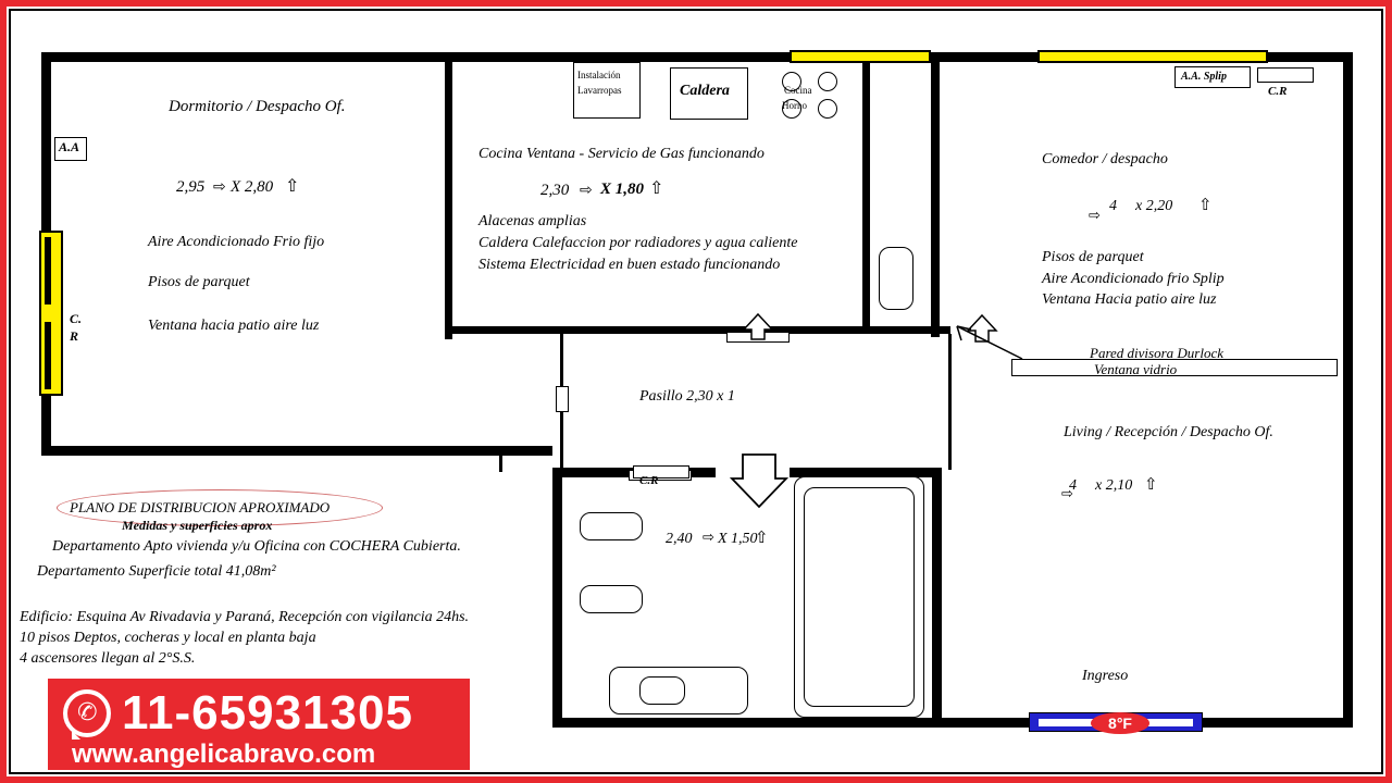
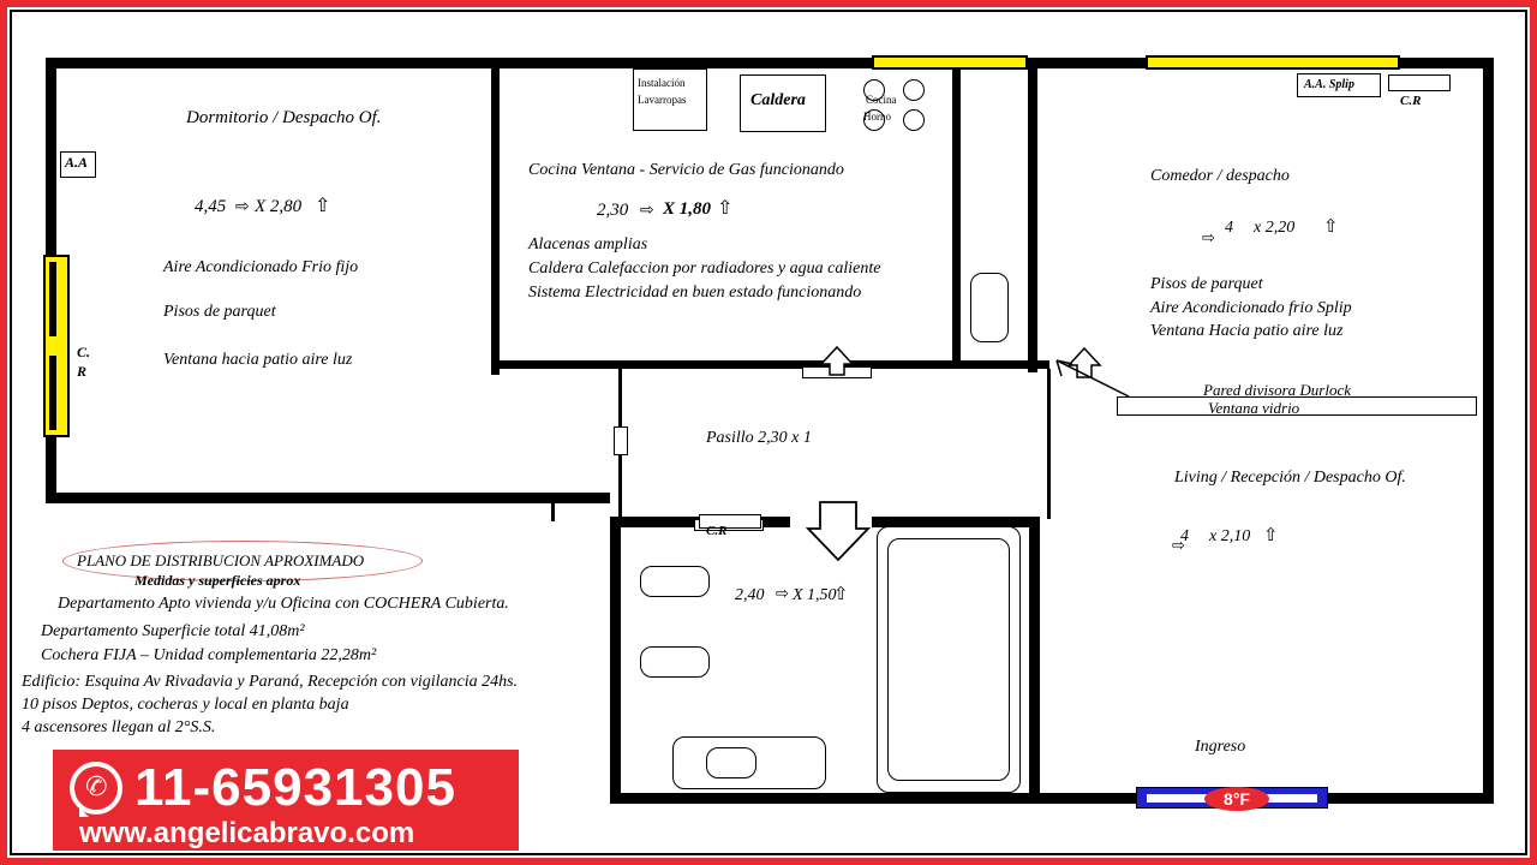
  A.A
  Dormitorio / Despacho Of.
- 2,95
+ 4,45
  ⇨
  X 2,80
  ⇧
  Aire Acondicionado Frio fijo
  Pisos de parquet
  Ventana hacia patio aire luz
  C.
  R
  Instalación
  Lavarropas
  Caldera
  Cocina
  Horno
  Cocina Ventana - Servicio de Gas funcionando
  2,30
  ⇨
  X 1,80
  ⇧
  Alacenas amplias
  Caldera Calefaccion por radiadores y agua caliente
  Sistema Electricidad en buen estado funcionando
  A.A. Splip
  C.R
  Comedor / despacho
  4
  ⇨
  x 2,20
  ⇧
  Pisos de parquet
  Aire Acondicionado frio Splip
  Ventana Hacia patio aire luz
  Pared divisora Durlock
  Ventana vidrio
  Living / Recepción / Despacho Of.
  4
  ⇨
  x 2,10
  ⇧
  Pasillo 2,30 x 1
  C.R
  2,40
  ⇨
  X 1,50
  ⇧
  PLANO DE DISTRIBUCION APROXIMADO
  Medidas y superficies aprox
  Departamento Apto vivienda y/u Oficina con COCHERA Cubierta.
  Departamento Superficie total 41,08m²
+ Cochera FIJA – Unidad complementaria 22,28m²
  Edificio: Esquina Av Rivadavia y Paraná, Recepción con vigilancia 24hs.
  10 pisos Deptos, cocheras y local en planta baja
  4 ascensores llegan al 2°S.S.
  Ingreso
  8°F
  11-65931305
  www.angelicabravo.com
